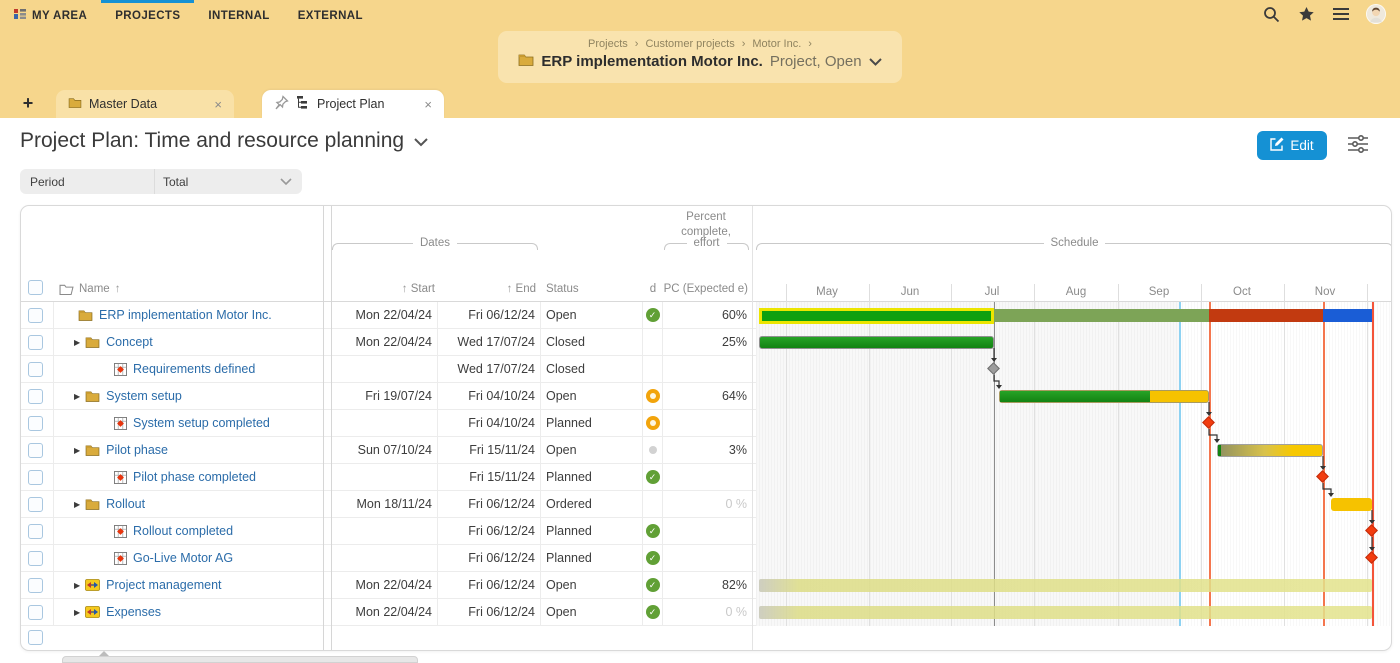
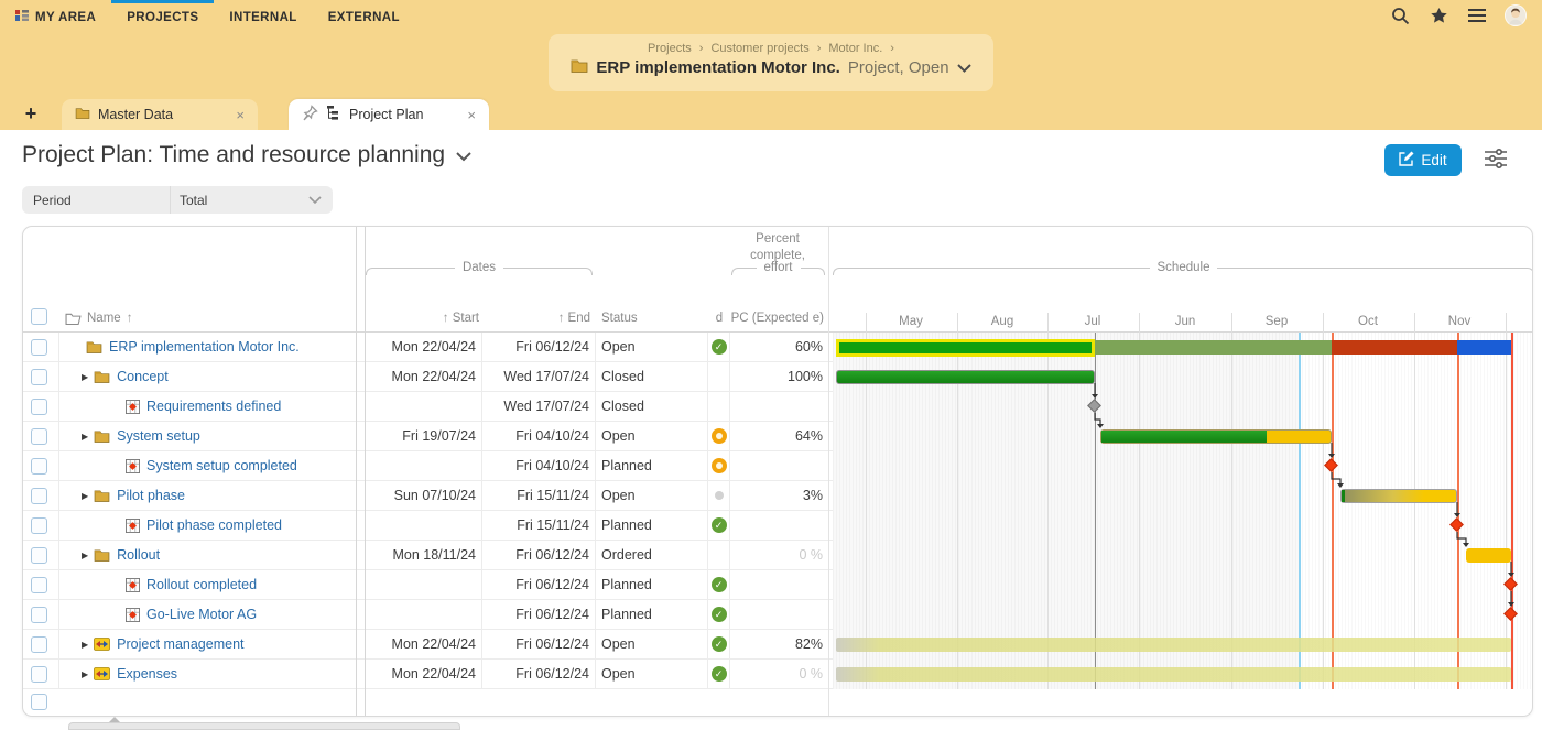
  MY AREA
  PROJECTS
  INTERNAL
  EXTERNAL
  Projects
  ›
  Customer projects
  ›
  Motor Inc.
  ›
  ERP implementation Motor Inc.
  Project, Open
  +
  Master Data
  ×
  Project Plan
  ×
  Project Plan: Time and resource planning
  Edit
  Period
  Total
  Name
  ↑
  ↑ Start
  ↑ End
  Status
  d
  PC (Expected e)
  Dates
  Percent
  complete,
  effort
  Schedule
  May
- Jun
+ Aug
  Jul
- Aug
+ Jun
  Sep
  Oct
  Nov
  ERP implementation Motor Inc.
  Mon 22/04/24
  Fri 06/12/24
  Open
  ✓
  60%
  ▶
  Concept
  Mon 22/04/24
  Wed 17/07/24
  Closed
- 25%
+ 100%
  Requirements defined
  Wed 17/07/24
  Closed
  ▶
  System setup
  Fri 19/07/24
  Fri 04/10/24
  Open
  64%
  System setup completed
  Fri 04/10/24
  Planned
  ▶
  Pilot phase
  Sun 07/10/24
  Fri 15/11/24
  Open
  3%
  Pilot phase completed
  Fri 15/11/24
  Planned
  ✓
  ▶
  Rollout
  Mon 18/11/24
  Fri 06/12/24
  Ordered
  0 %
  Rollout completed
  Fri 06/12/24
  Planned
  ✓
  Go-Live Motor AG
  Fri 06/12/24
  Planned
  ✓
  ▶
  Project management
  Mon 22/04/24
  Fri 06/12/24
  Open
  ✓
  82%
  ▶
  Expenses
  Mon 22/04/24
  Fri 06/12/24
  Open
  ✓
  0 %
